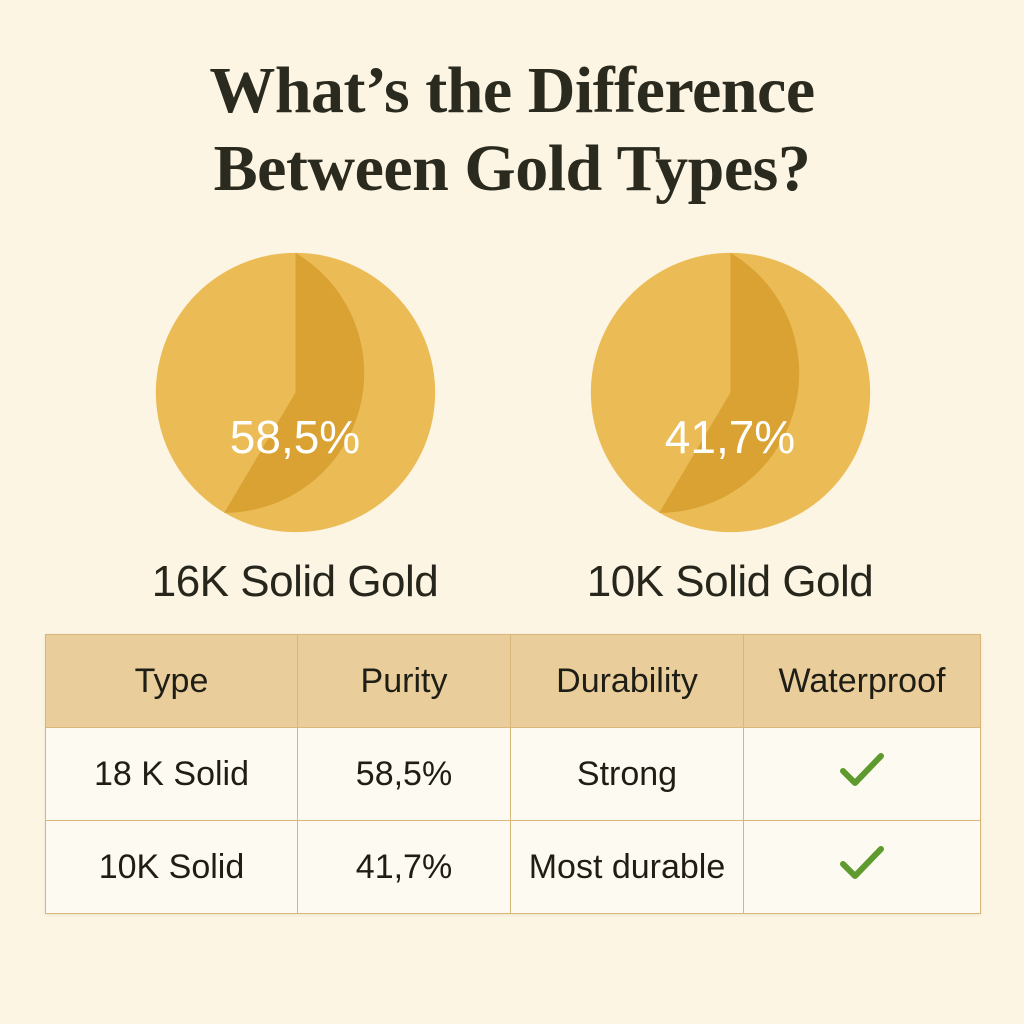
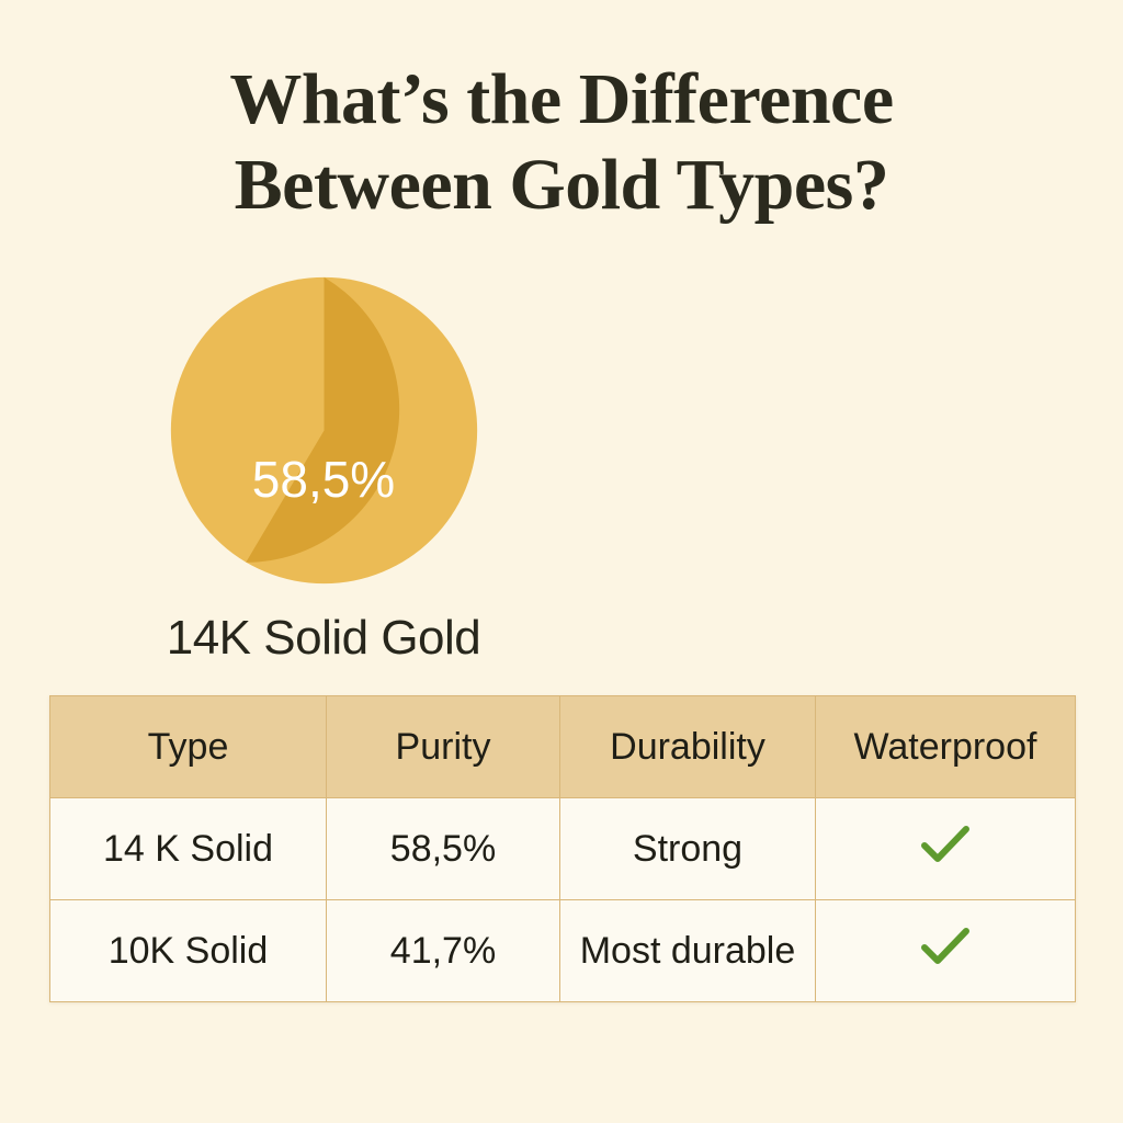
  What’s the Difference
  Between Gold Types?
  58,5%
- 16K Solid Gold
+ 14K Solid Gold
- 41,7%
- 10K Solid Gold
  Type	Purity	Durability	Waterproof
- 18 K Solid	58,5%	Strong
+ 14 K Solid	58,5%	Strong
  10K Solid	41,7%	Most durable
